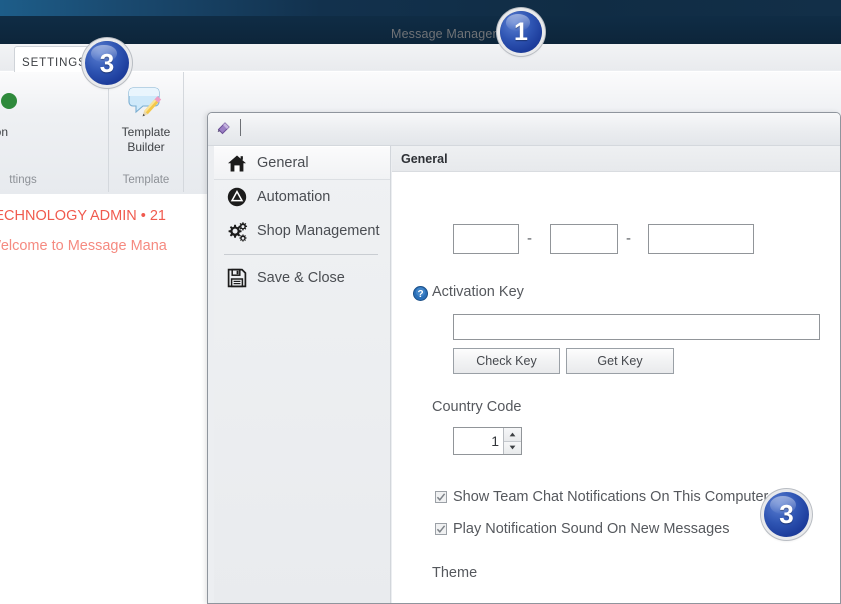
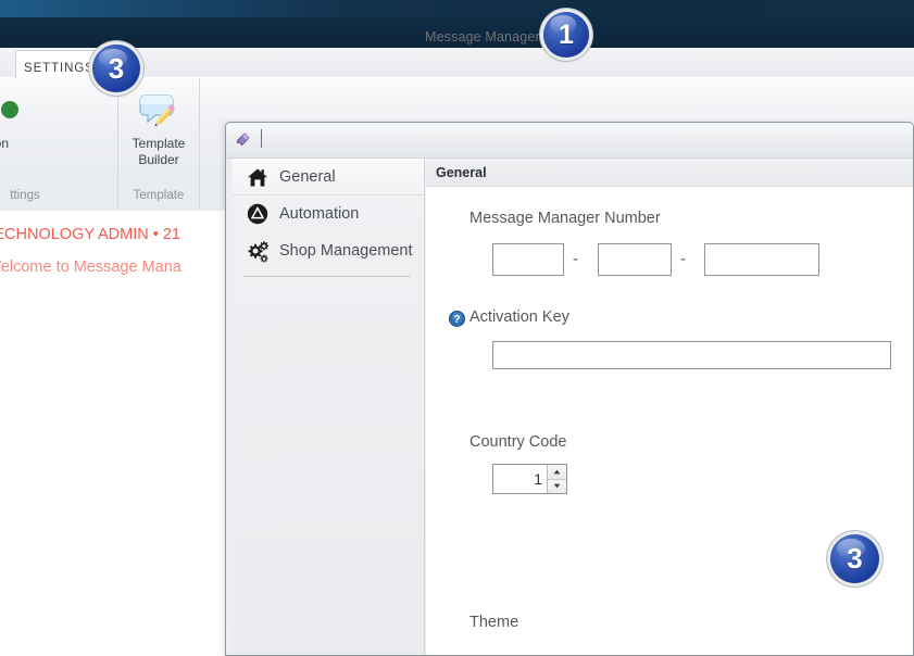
  Message Manager
  SETTINGS
  ttings
  Template
  Template
  Builder
  CHNOLOGY ADMIN • 21
  elcome to Message Mana
  General
  Automation
  Shop Management
- Save & Close
  General
+ Message Manager Number
  -
  -
  ?
  Activation Key
- Check Key
- Get Key
  Country Code
  1
- Show Team Chat Notifications On This Computer
- Play Notification Sound On New Messages
  Theme
  1
  3
  3
